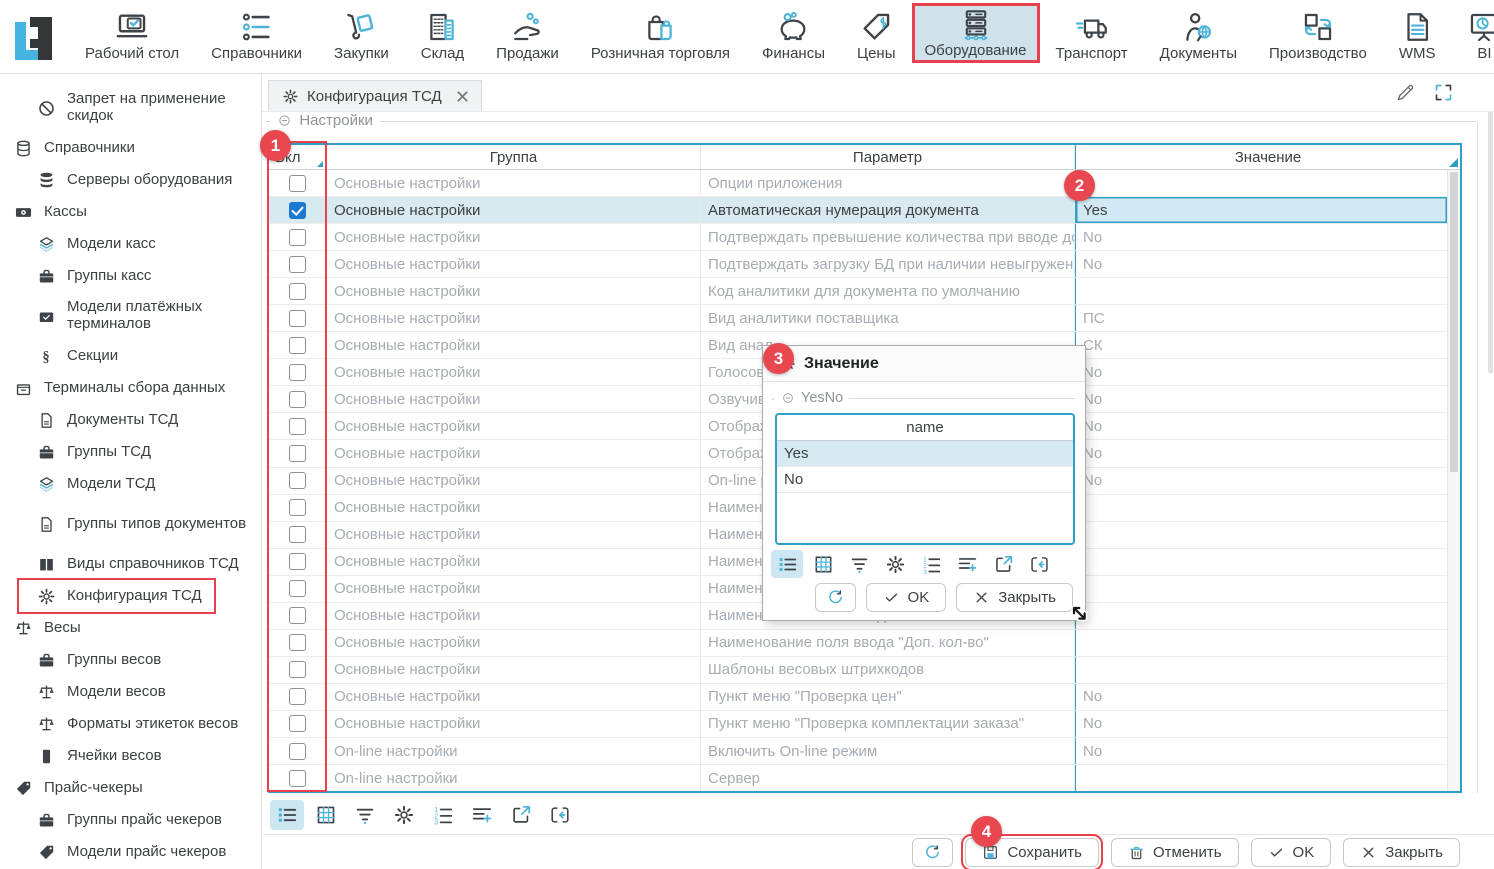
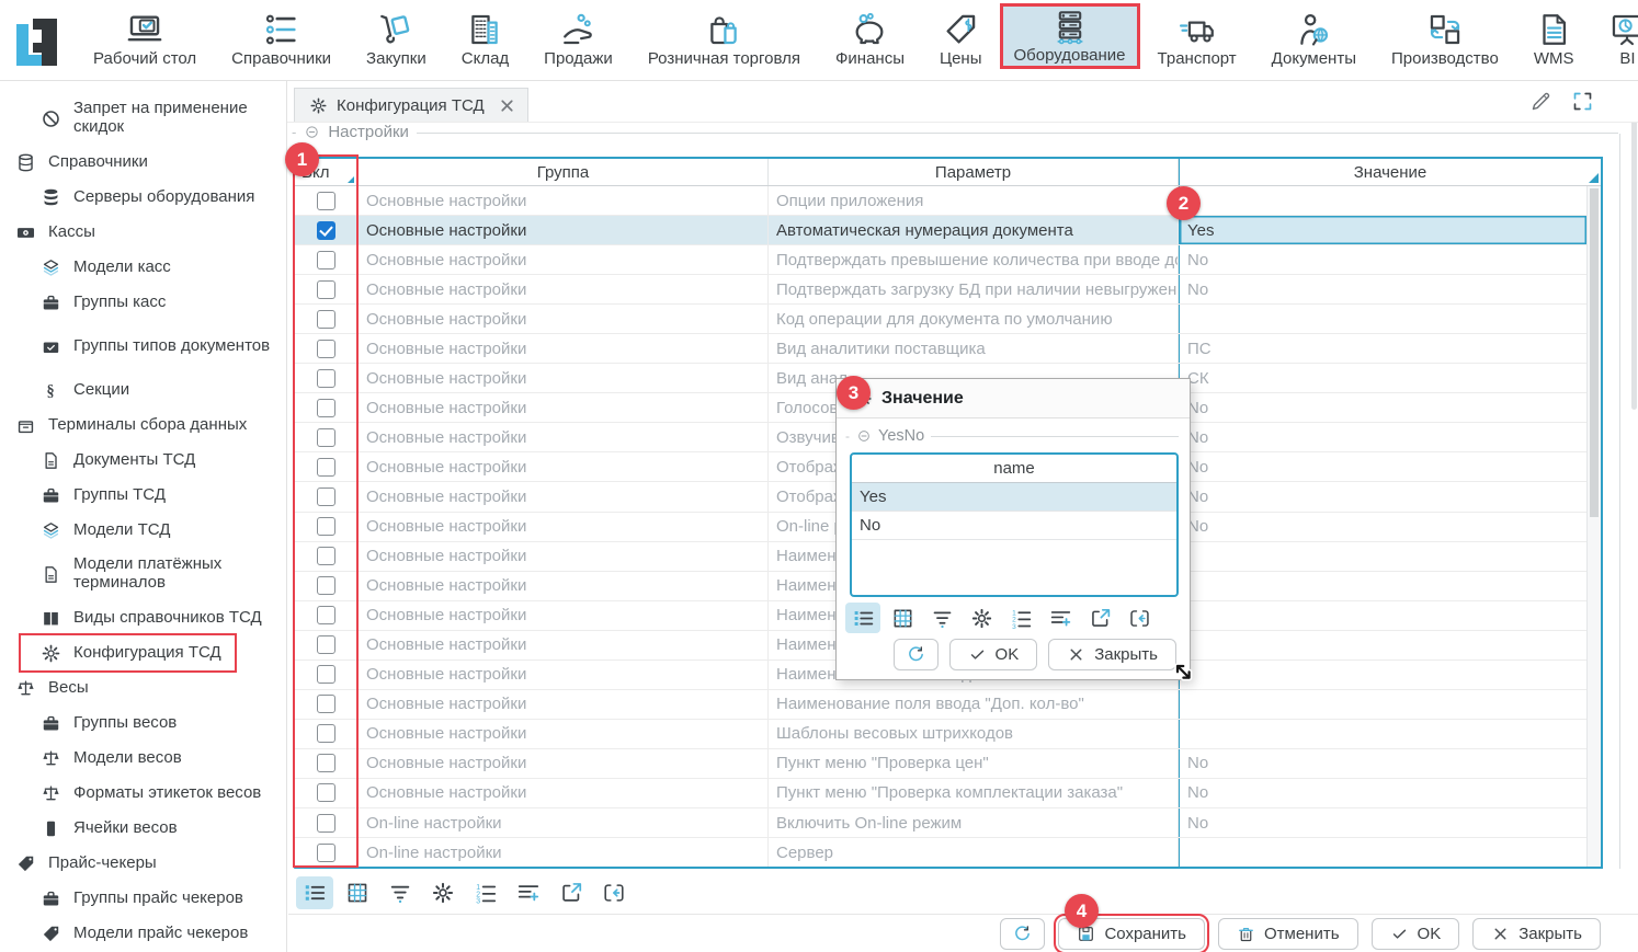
  Рабочий стол
  Справочники
  Закупки
  Склад
  Продажи
  Розничная торговля
  Финансы
  Цены
  Оборудование
  Транспорт
  Документы
  Производство
  WMS
  BI
  Запрет на применение скидок
  Справочники
  Серверы оборудования
  Кассы
  Модели касс
  Группы касс
- Модели платёжных терминалов
+ Группы типов документов
  §
  Секции
  Терминалы сбора данных
  Документы ТСД
  Группы ТСД
  Модели ТСД
- Группы типов документов
+ Модели платёжных терминалов
  Виды справочников ТСД
  Конфигурация ТСД
  Весы
  Группы весов
  Модели весов
  Форматы этикеток весов
  Ячейки весов
  Прайс-чекеры
  Группы прайс чекеров
  Модели прайс чекеров
  Конфигурация ТСД
  -
  Настройки
  Группа
  Параметр
  Значение
  Основные настройки
  Опции приложения
  Основные настройки
  Автоматическая нумерация документа
  Yes
  Основные настройки
  Подтверждать превышение количества при вводе д
  No
  Основные настройки
  Подтверждать загрузку БД при наличии невыгружен
  No
  Основные настройки
- Код аналитики для документа по умолчанию
+ Код операции для документа по умолчанию
  Основные настройки
  Вид аналитики поставщика
  ПС
  Основные настройки
  Вид ана
  СК
  Основные настройки
  Голосов
  No
  Основные настройки
  Озвучи
  No
  Основные настройки
  Отобра
  No
  Основные настройки
  Отобра
  No
  Основные настройки
  On-line
  No
  Основные настройки
  Наимен
  Основные настройки
  Наимен
  Основные настройки
  Наимен
  Основные настройки
  Наимен
  Основные настройки
  Основные настройки
  Наименование поля ввода "Доп. кол-во"
  Основные настройки
  Шаблоны весовых штрихкодов
  Основные настройки
  Пункт меню "Проверка цен"
  No
  Основные настройки
  Пункт меню "Проверка комплектации заказа"
  No
  On-line настройки
  Включить On-line режим
  No
  On-line настройки
  Сервер
  Сохранить
  Отменить
  OK
  Закрыть
  Значение
  -
  YesNo
  name
  Yes
  No
  OK
  Закрыть
  1
  2
  3
  4
